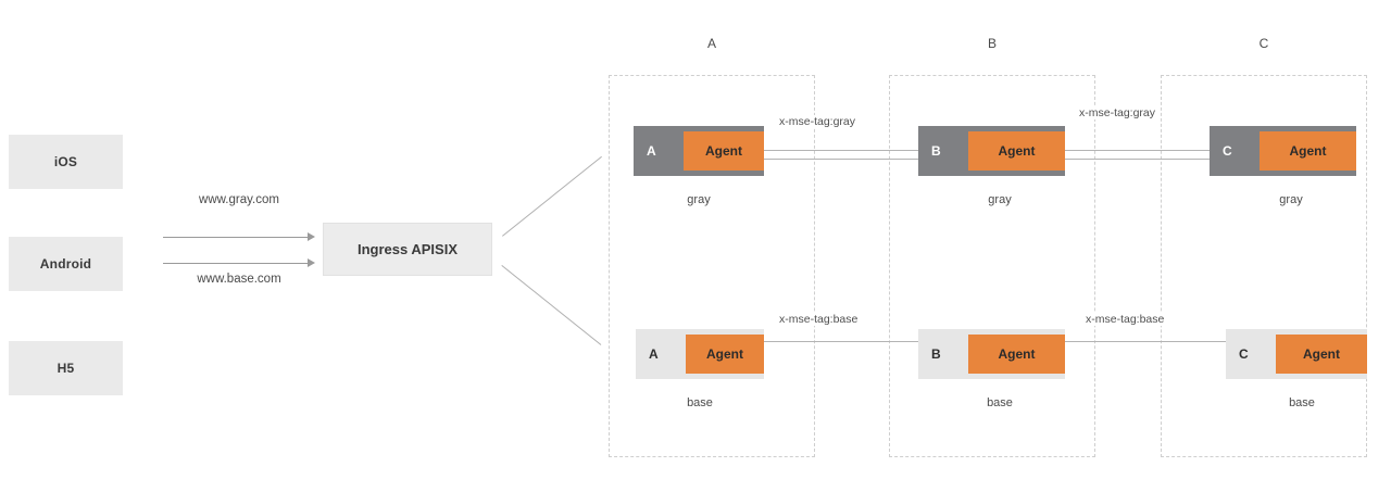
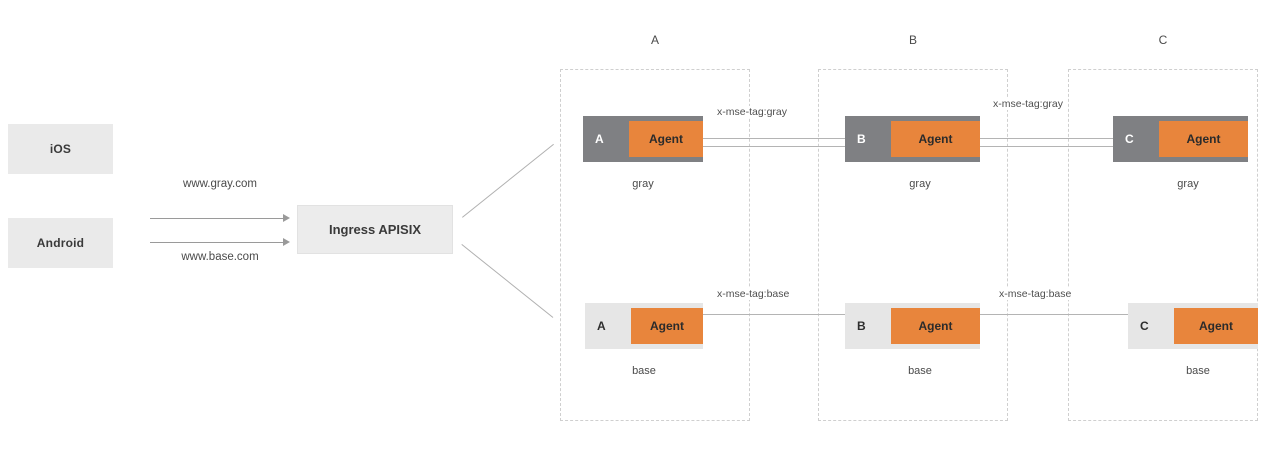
  iOS
  Android
- H5
  www.gray.com
  www.base.com
  Ingress APISIX
  A
  B
  C
  x-mse-tag:gray
  x-mse-tag:gray
  A
  Agent
  gray
  B
  Agent
  gray
  C
  Agent
  gray
  x-mse-tag:base
  x-mse-tag:base
  A
  Agent
  base
  B
  Agent
  base
  C
  Agent
  base
